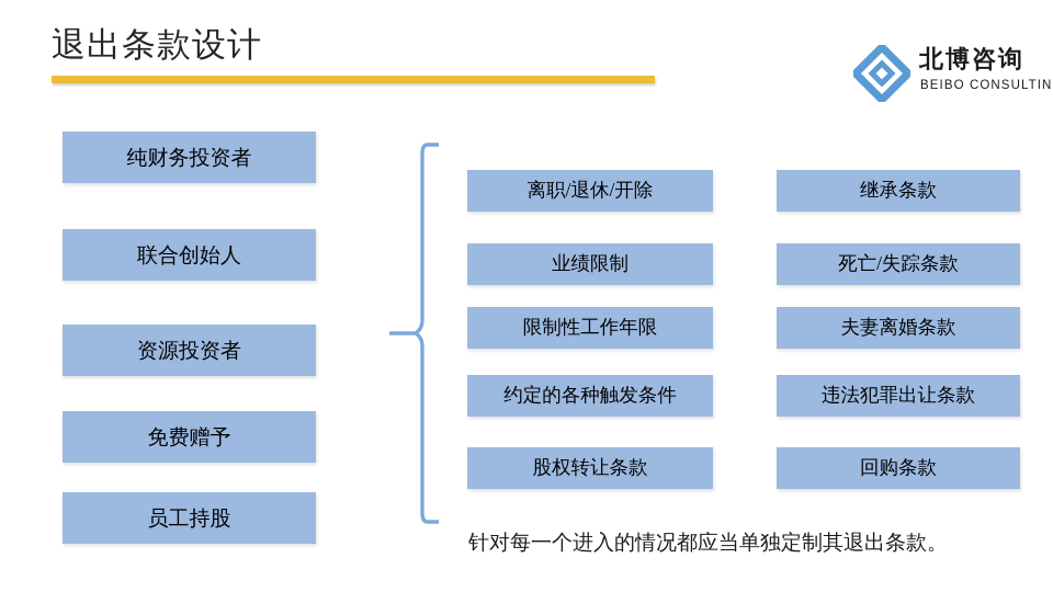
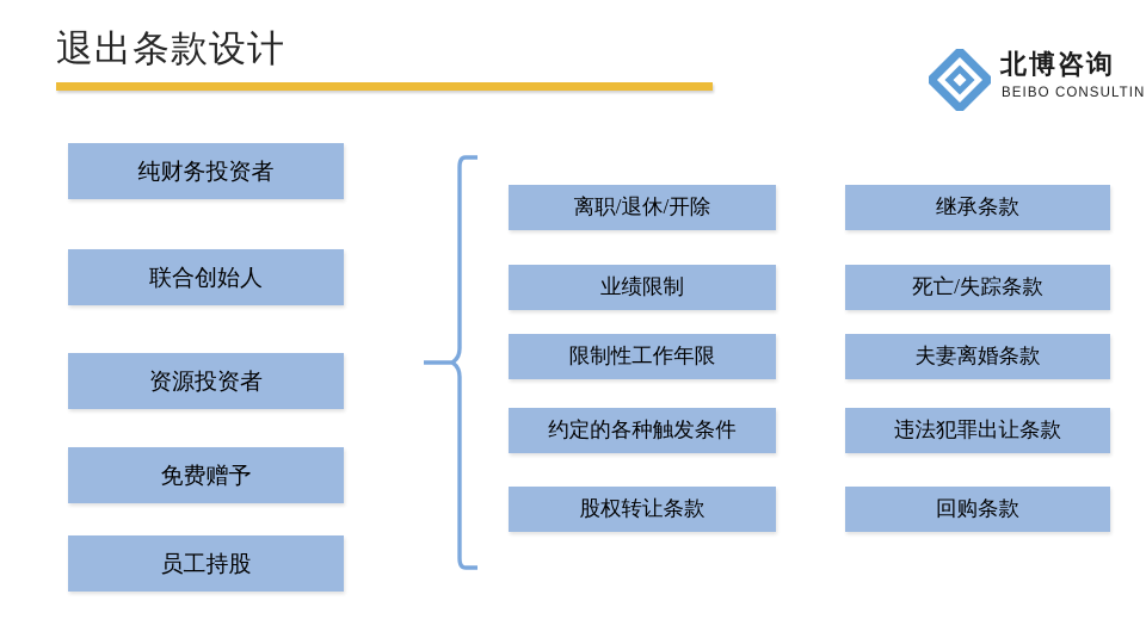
  退出条款设计
  北博咨询
  BEIBO CONSULTIN
  纯财务投资者
  联合创始人
  资源投资者
  免费赠予
  员工持股
  离职/退休/开除
  业绩限制
  限制性工作年限
  约定的各种触发条件
  股权转让条款
  继承条款
  死亡/失踪条款
  夫妻离婚条款
  违法犯罪出让条款
  回购条款
- 针对每一个进入的情况都应当单独定制其退出条款。
